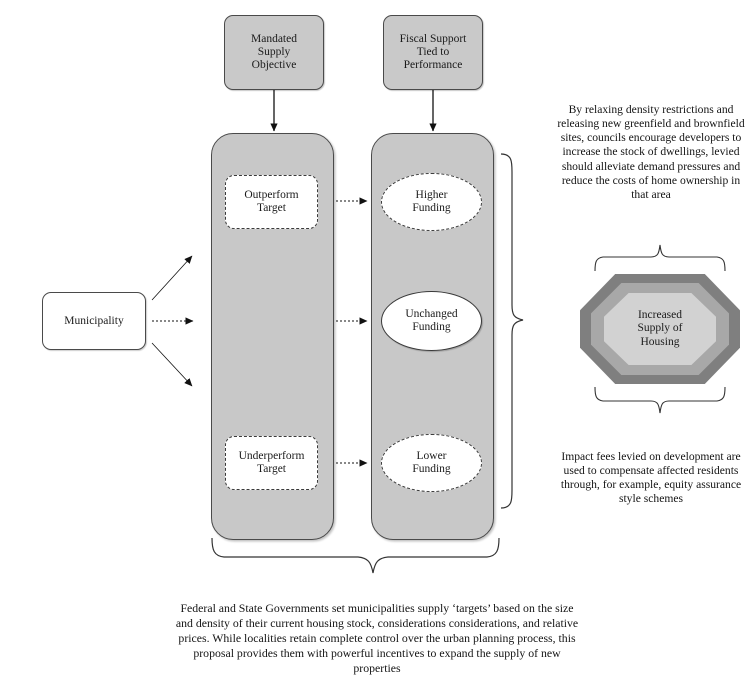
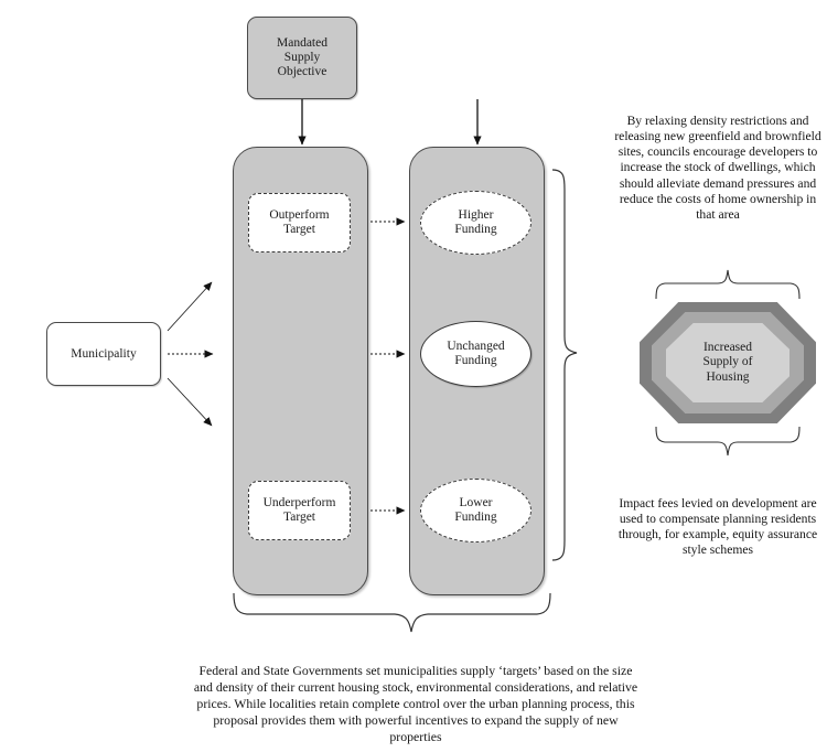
  Mandated
  Supply
  Objective
- Fiscal Support
- Tied to
- Performance
  Outperform
  Target
  Underperform
  Target
  Higher
  Funding
  Unchanged
  Funding
  Lower
  Funding
  Municipality
  Increased
  Supply of
  Housing
- By relaxing density restrictions and releasing new greenfield and brownfield sites, councils encourage developers to increase the stock of dwellings, levied should alleviate demand pressures and reduce the costs of home ownership in that area
+ By relaxing density restrictions and releasing new greenfield and brownfield sites, councils encourage developers to increase the stock of dwellings, which should alleviate demand pressures and reduce the costs of home ownership in that area
- Impact fees levied on development are used to compensate affected residents through, for example, equity assurance style schemes
+ Impact fees levied on development are used to compensate planning residents through, for example, equity assurance style schemes
- Federal and State Governments set municipalities supply ‘targets’ based on the size and density of their current housing stock, considerations considerations, and relative prices. While localities retain complete control over the urban planning process, this proposal provides them with powerful incentives to expand the supply of new properties
+ Federal and State Governments set municipalities supply ‘targets’ based on the size and density of their current housing stock, environmental considerations, and relative prices. While localities retain complete control over the urban planning process, this proposal provides them with powerful incentives to expand the supply of new properties
